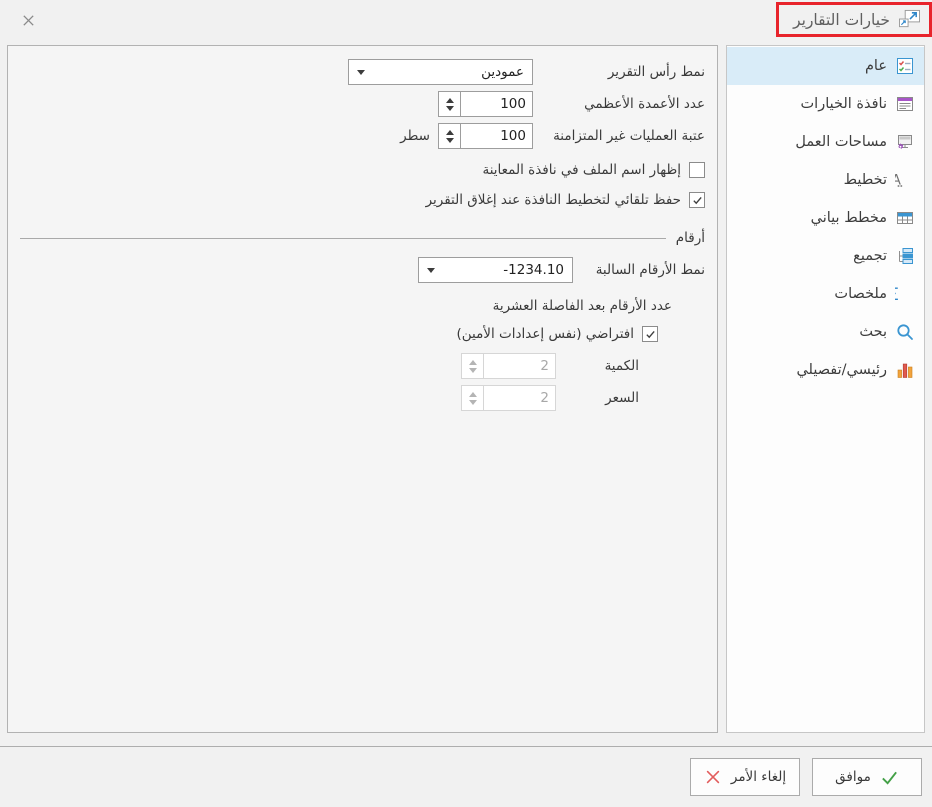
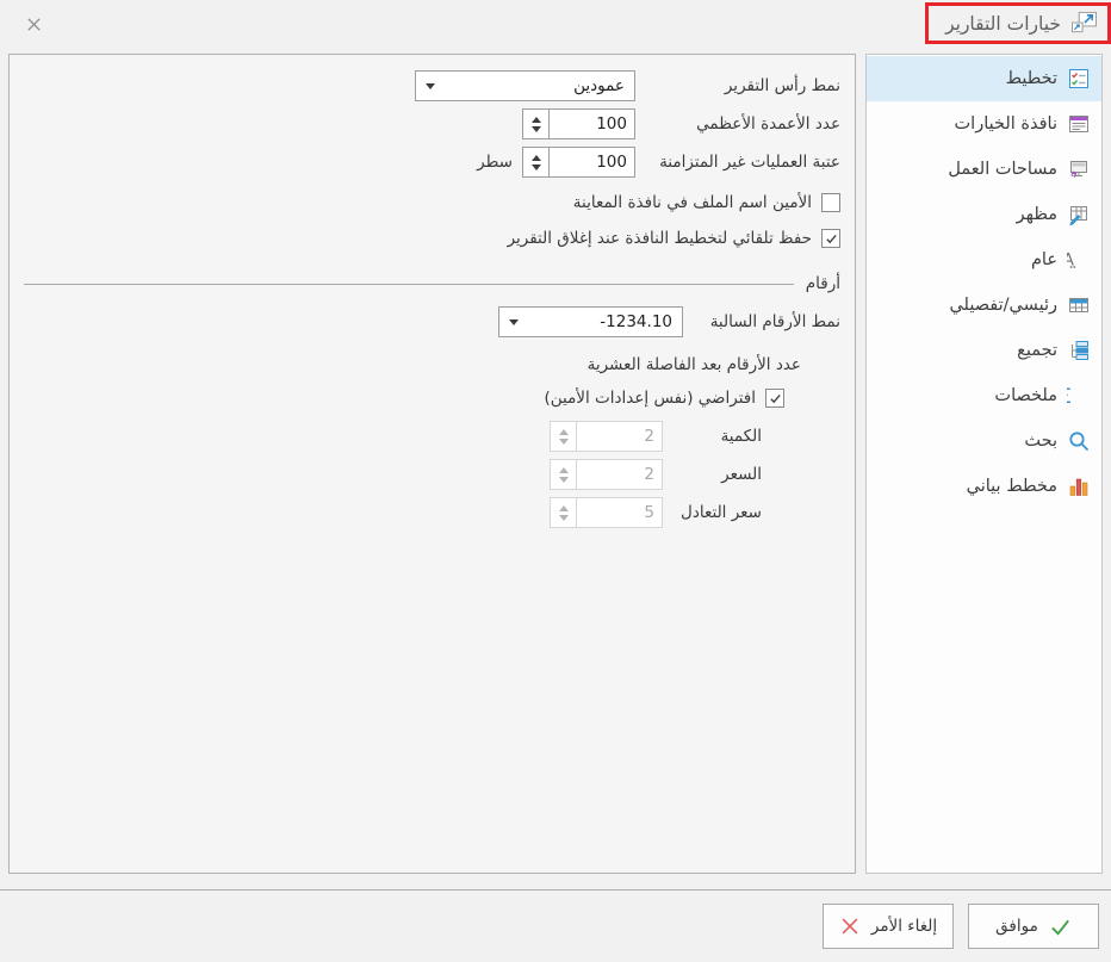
  خيارات التقارير
- عام
+ تخطيط
  نافذة الخيارات
  مساحات العمل
+ مظهر
  A
- تخطيط
+ عام
- مخطط بياني
+ رئيسي/تفصيلي
  تجميع
  ملخصات
  بحث
- رئيسي/تفصيلي
+ مخطط بياني
  نمط رأس التقرير
  عمودين
  عدد الأعمدة الأعظمي
  100
  عتبة العمليات غير المتزامنة
  100
  سطر
- إظهار اسم الملف في نافذة المعاينة
+ الأمين اسم الملف في نافذة المعاينة
  حفظ تلقائي لتخطيط النافذة عند إغلاق التقرير
  أرقام
  نمط الأرقام السالبة
  -1234.10
  عدد الأرقام بعد الفاصلة العشرية
  افتراضي (نفس إعدادات الأمين)
  الكمية
  2
  السعر
  2
+ سعر التعادل
+ 5
  إلغاء الأمر
  موافق
